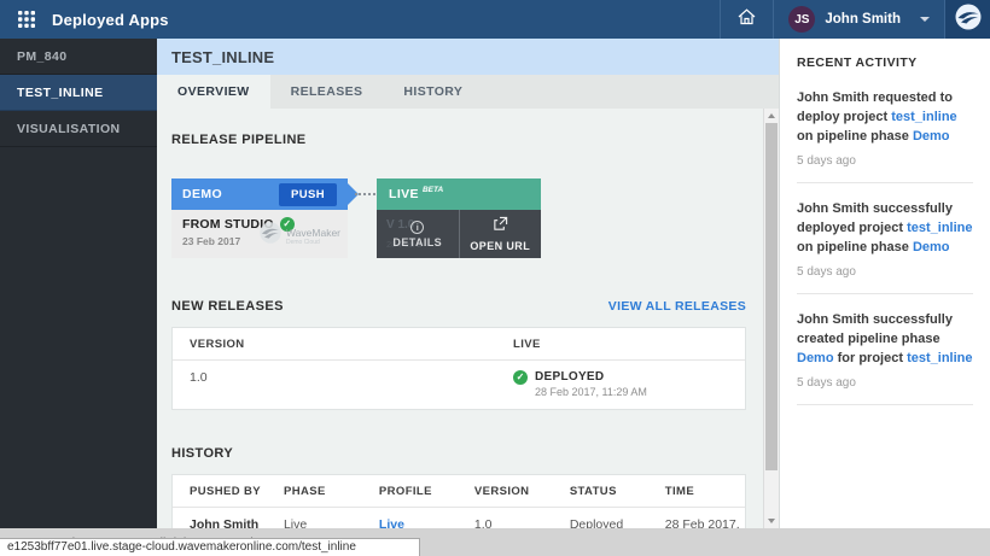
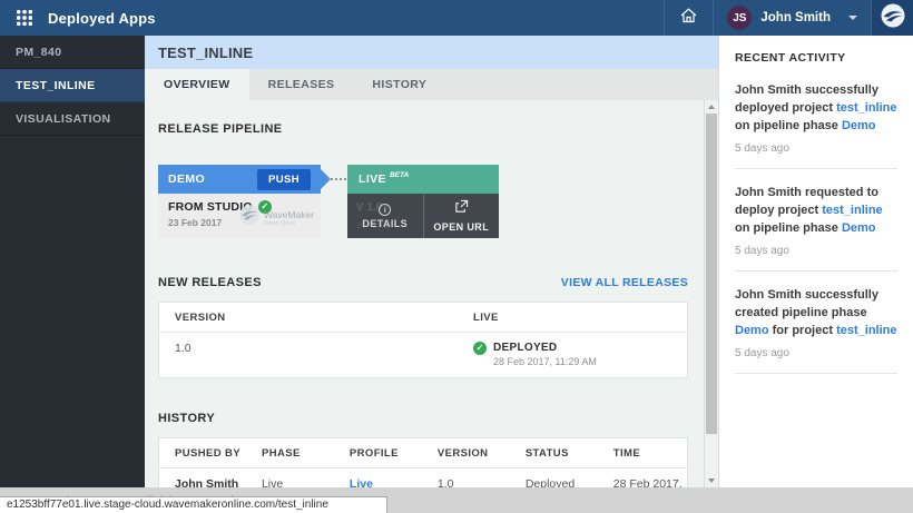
  Deployed Apps
  JS
  John Smith
  PM_840
  TEST_INLINE
  VISUALISATION
  TEST_INLINE
  OVERVIEW
  RELEASES
  HISTORY
  RELEASE PIPELINE
  DEMO
  PUSH
  FROM STUDIO
  ✓
  23 Feb 2017
  WaveMaker
  LIVE
  V 1.0
  28 Feb 2
  i
  DETAILS
  OPEN URL
  NEW RELEASES
  VIEW ALL RELEASES
  VERSION
  LIVE
  1.0
  ✓
  DEPLOYED
  28 Feb 2017, 11:29 AM
  HISTORY
  PUSHED BY
  PHASE
  PROFILE
  VERSION
  STATUS
  TIME
  John Smith
  Live
  Live
  1.0
  Deployed
  28 Feb 2017,
  RECENT ACTIVITY
- John Smith requested to deploy project test_inline on pipeline phase Demo
+ John Smith successfully deployed project test_inline on pipeline phase Demo
  5 days ago
- John Smith successfully deployed project test_inline on pipeline phase Demo
+ John Smith requested to deploy project test_inline on pipeline phase Demo
  5 days ago
  John Smith successfully created pipeline phase Demo for project test_inline
  5 days ago
  e1253bff77e01.live.stage-cloud.wavemakeronline.com/test_inline
